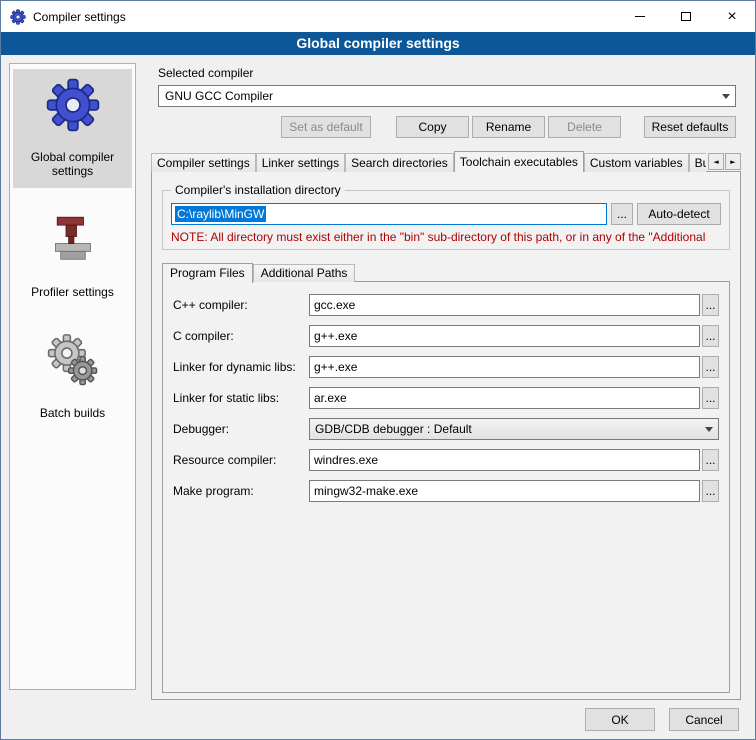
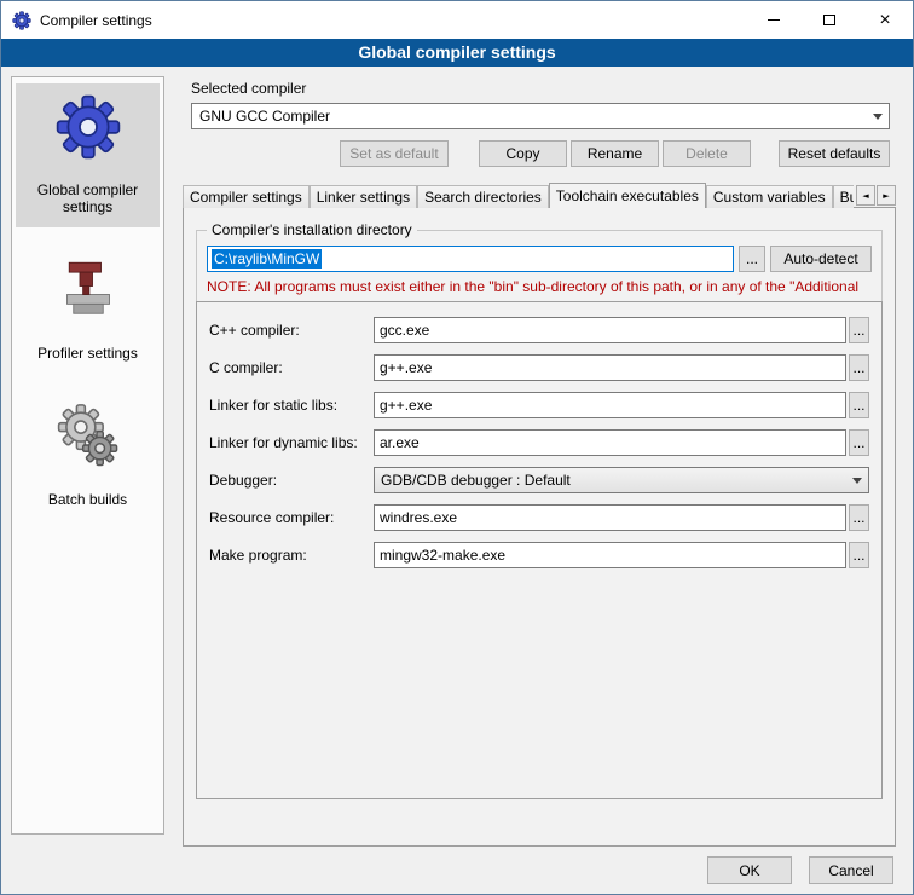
  Compiler settings
  ×
  Global compiler settings
  Global compiler settings
  Profiler settings
  Batch builds
  Selected compiler
  GNU GCC Compiler
  Set as default
  Copy
  Rename
  Delete
  Reset defaults
  Compiler settings
  Linker settings
  Search directories
  Toolchain executables
  Custom variables
  ◄
  ►
  Compiler's installation directory
  C:\raylib\MinGW
  ...
  Auto-detect
- NOTE: All directory must exist either in the "bin" sub-directory of this path, or in any of the "Additional
+ NOTE: All programs must exist either in the "bin" sub-directory of this path, or in any of the "Additional
- Program Files
- Additional Paths
  C++ compiler:
  gcc.exe
  ...
  C compiler:
  g++.exe
  ...
- Linker for dynamic libs:
+ Linker for static libs:
  g++.exe
  ...
- Linker for static libs:
+ Linker for dynamic libs:
  ar.exe
  ...
  Debugger:
  GDB/CDB debugger : Default
  Resource compiler:
  windres.exe
  ...
  Make program:
  mingw32-make.exe
  ...
  OK
  Cancel
